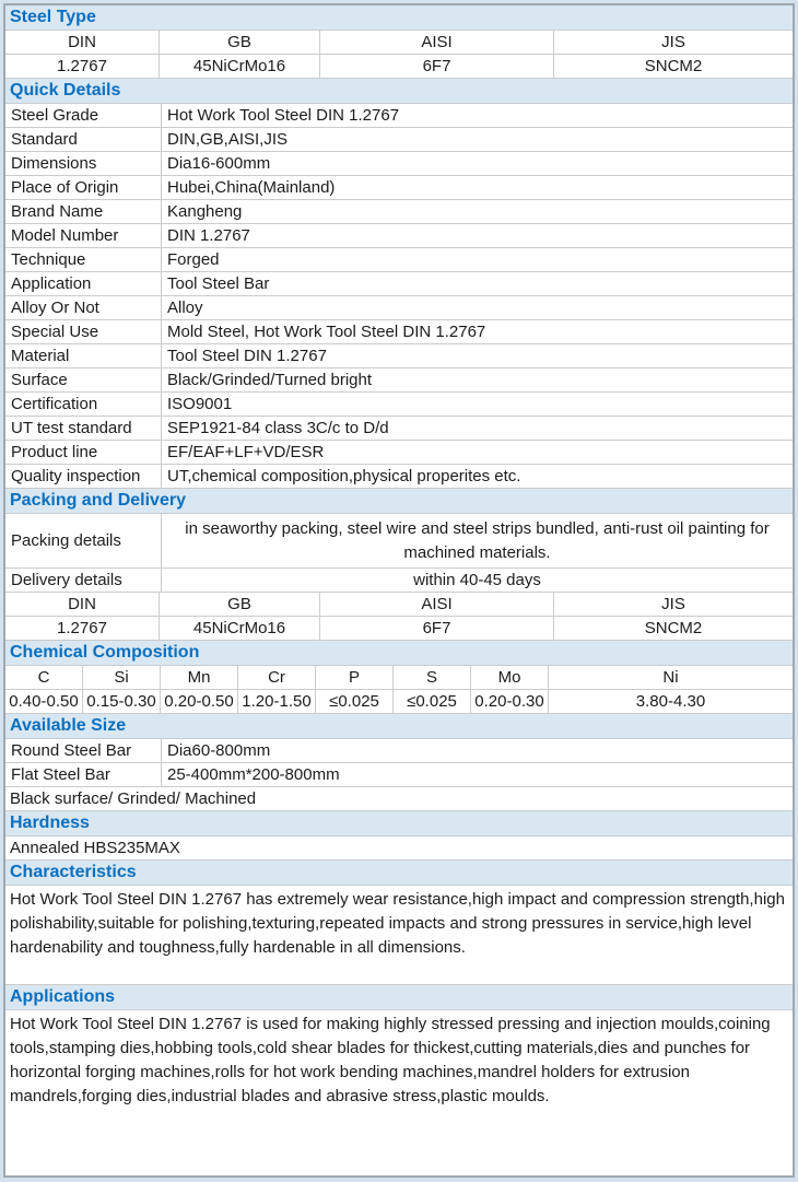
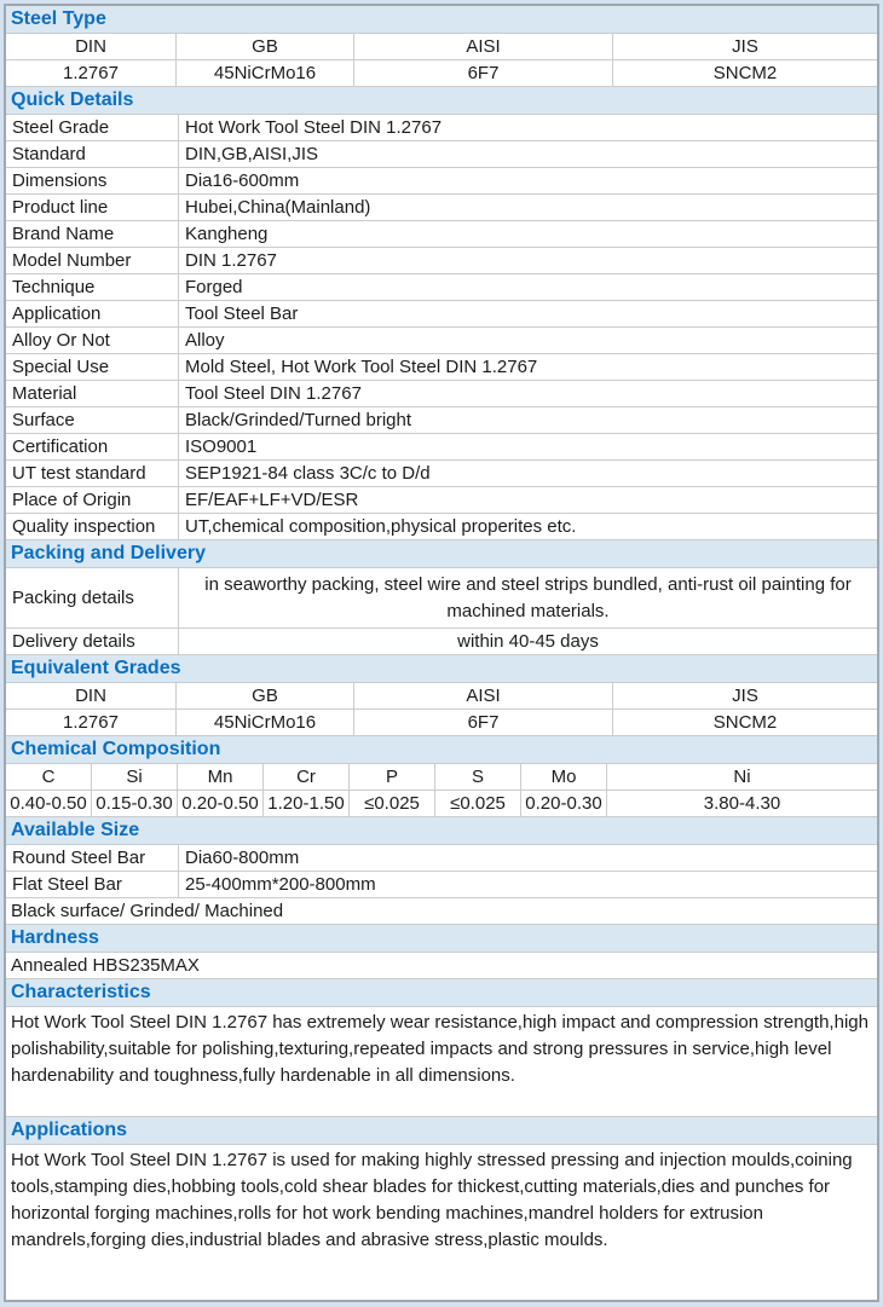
  Steel Type
  DIN
  GB
  AISI
  JIS
  1.2767
  45NiCrMo16
  6F7
  SNCM2
  Quick Details
  Steel Grade
  Hot Work Tool Steel DIN 1.2767
  Standard
  DIN,GB,AISI,JIS
  Dimensions
  Dia16-600mm
- Place of Origin
+ Product line
  Hubei,China(Mainland)
  Brand Name
  Kangheng
  Model Number
  DIN 1.2767
  Technique
  Forged
  Application
  Tool Steel Bar
  Alloy Or Not
  Alloy
  Special Use
  Mold Steel, Hot Work Tool Steel DIN 1.2767
  Material
  Tool Steel DIN 1.2767
  Surface
  Black/Grinded/Turned bright
  Certification
  ISO9001
  UT test standard
  SEP1921-84 class 3C/c to D/d
- Product line
+ Place of Origin
  EF/EAF+LF+VD/ESR
  Quality inspection
  UT,chemical composition,physical properites etc.
  Packing and Delivery
  Packing details
  in seaworthy packing, steel wire and steel strips bundled, anti-rust oil painting for machined materials.
  Delivery details
  within 40-45 days
+ Equivalent Grades
  DIN
  GB
  AISI
  JIS
  1.2767
  45NiCrMo16
  6F7
  SNCM2
  Chemical Composition
  C
  Si
  Mn
  Cr
  P
  S
  Mo
  Ni
  0.40-0.50
  0.15-0.30
  0.20-0.50
  1.20-1.50
  ≤0.025
  ≤0.025
  0.20-0.30
  3.80-4.30
  Available Size
  Round Steel Bar
  Dia60-800mm
  Flat Steel Bar
  25-400mm*200-800mm
  Black surface/ Grinded/ Machined
  Hardness
  Annealed HBS235MAX
  Characteristics
  Hot Work Tool Steel DIN 1.2767 has extremely wear resistance,high impact and compression strength,high polishability,suitable for polishing,texturing,repeated impacts and strong pressures in service,high level hardenability and toughness,fully hardenable in all dimensions.
  Applications
  Hot Work Tool Steel DIN 1.2767 is used for making highly stressed pressing and injection moulds,coining tools,stamping dies,hobbing tools,cold shear blades for thickest,cutting materials,dies and punches for horizontal forging machines,rolls for hot work bending machines,mandrel holders for extrusion mandrels,forging dies,industrial blades and abrasive stress,plastic moulds.
